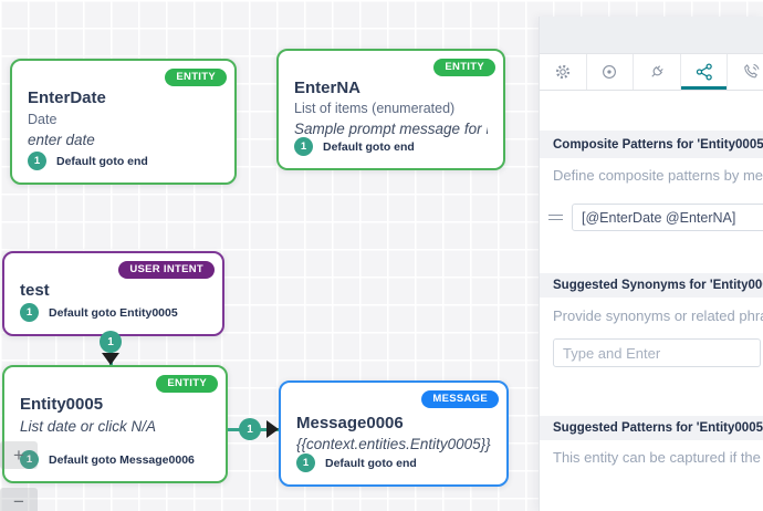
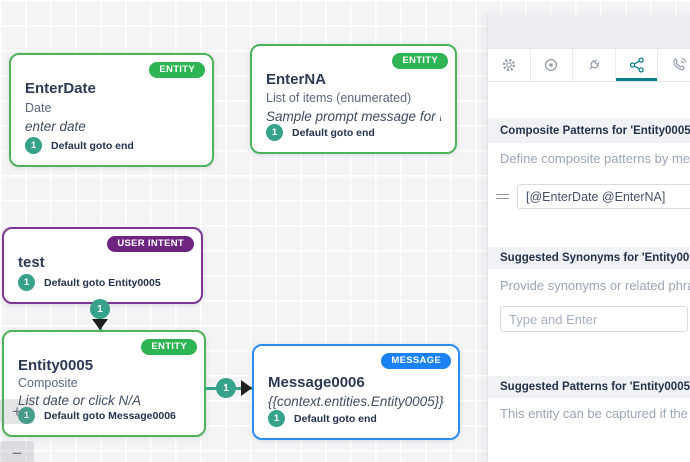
  ENTITY
  EnterDate
  Date
  enter date
  1
  Default goto end
  ENTITY
  EnterNA
  List of items (enumerated)
  Sample prompt message for
  1
  Default goto end
  USER INTENT
  test
  1
  Default goto Entity0005
  ENTITY
  Entity0005
+ Composite
  List date or click N/A
  1
  Default goto Message0006
  MESSAGE
  Message0006
  {{context.entities.Entity0005}}
  1
  Default goto end
  1
  1
  +
  −
  Composite Patterns for 'Entity0005
  Define composite patterns by me
  [@EnterDate @EnterNA]
  Suggested Synonyms for 'Entity00
  Provide synonyms or related phr
  Type and Enter
  Suggested Patterns for 'Entity0005
  This entity can be captured if the
